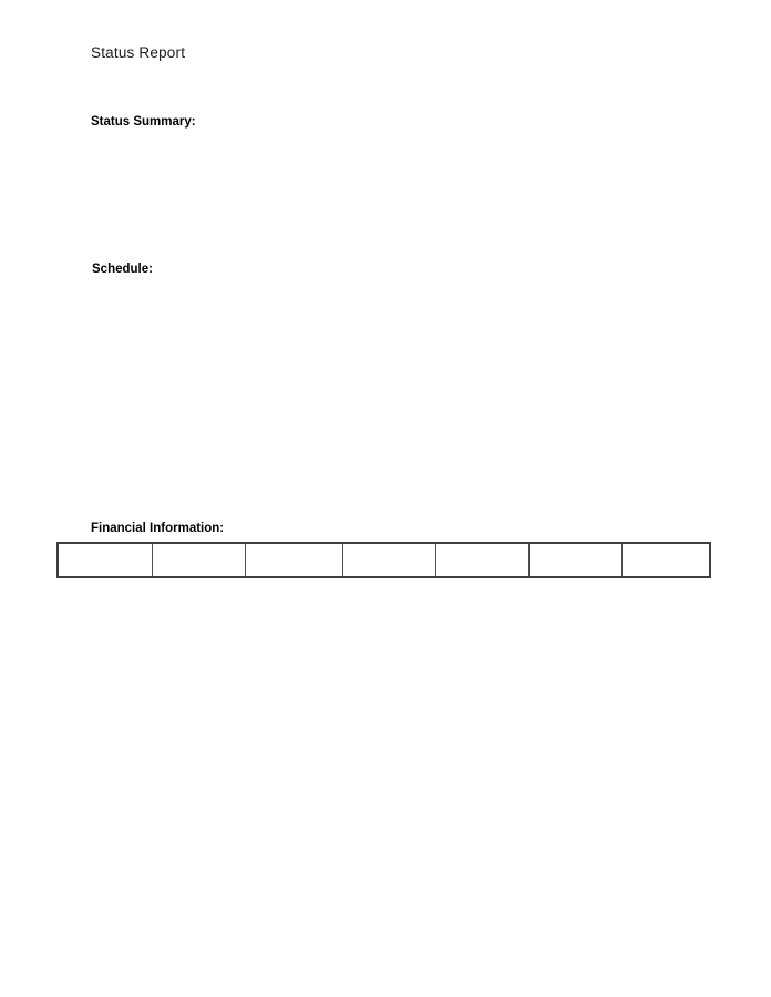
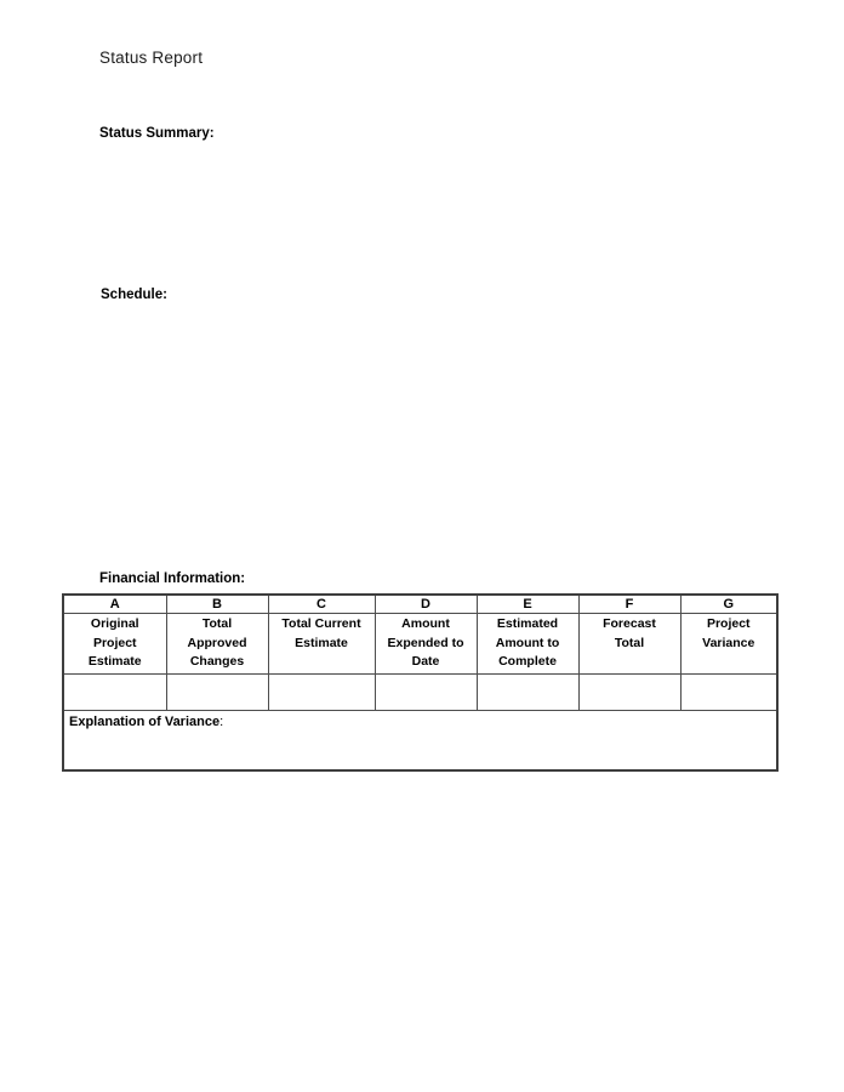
  Status Report
  Status Summary:
  Schedule:
  Financial Information:
+ A	B	C	D	E	F	G
+ Original Project Estimate	Total Approved Changes	Total Current Estimate	Amount Expended to Date	Estimated Amount to Complete	Forecast Total	Project Variance
+ Explanation of Variance:
